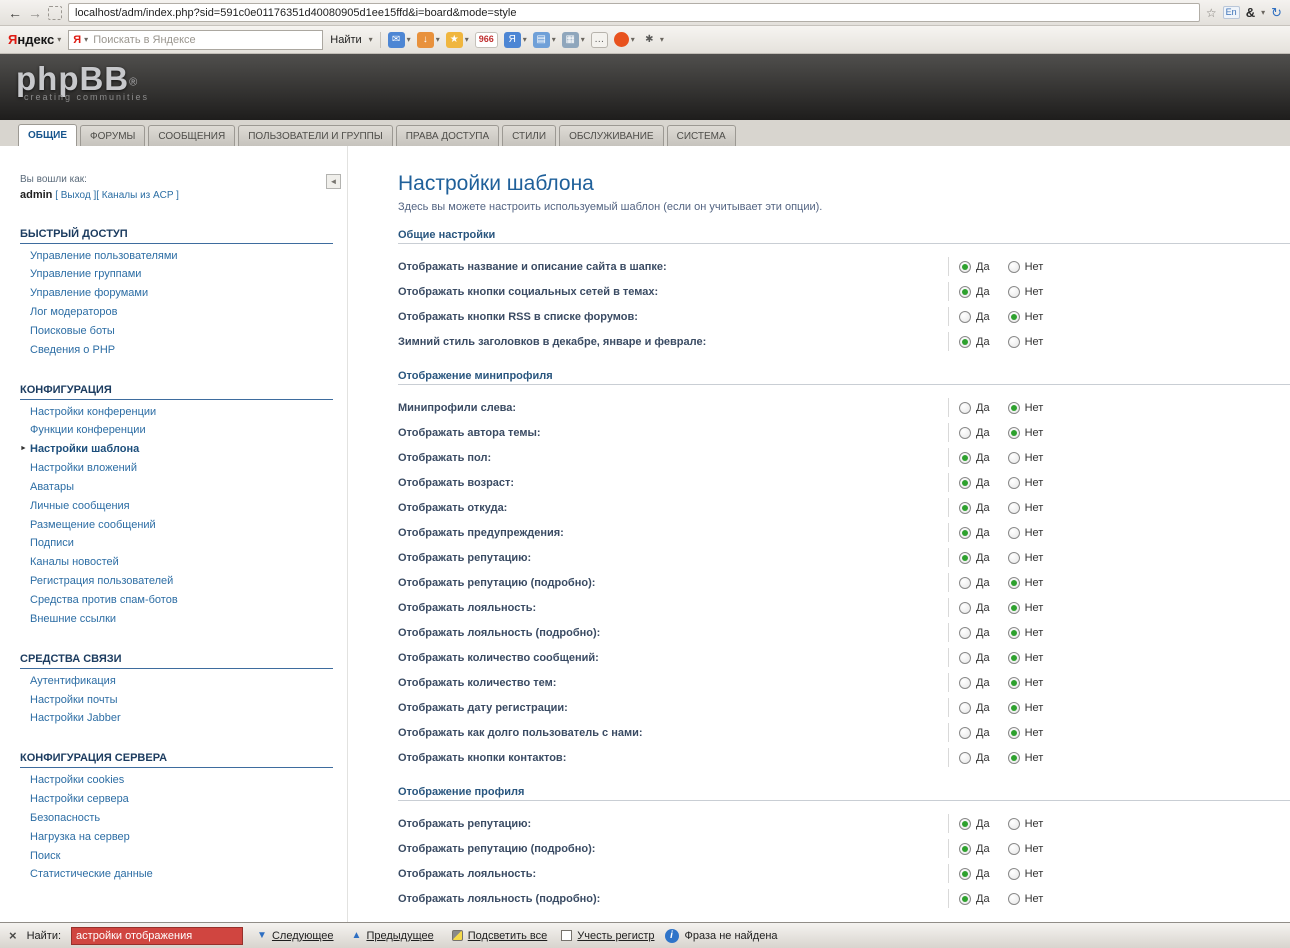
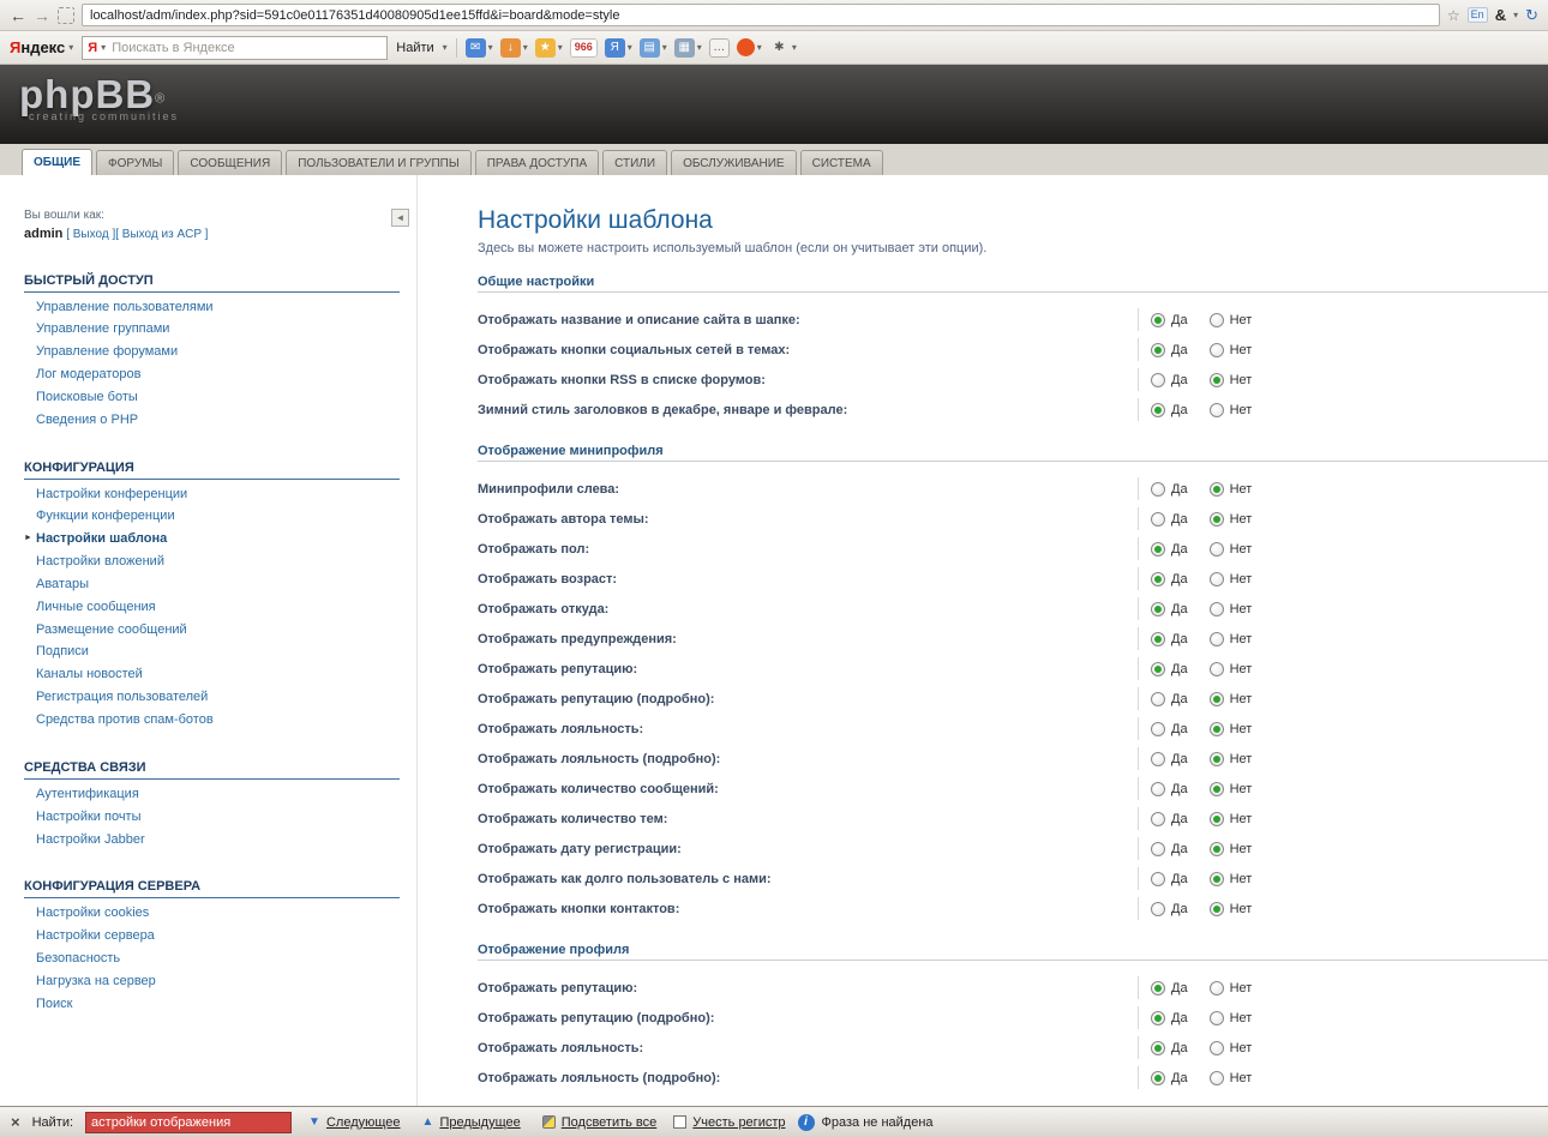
  ←
  →
  localhost/adm/index.php?sid=591c0e01176351d40080905d1ee15ffd&i=board&mode=style
  ☆
  En
  &
  ▾
  ↻
  Яндекс
  ▾
  Я
  ▾
  Поискать в Яндексе
  Найти
  ▾
  ✉
  ▾
  ↓
  ▾
  ★
  ▾
  966
  Я
  ▾
  ▤
  ▾
  ▦
  ▾
  …
  ▾
  ✱
  ▾
  phpBB®
  creating communities
  ОБЩИЕ
  ФОРУМЫ
  СООБЩЕНИЯ
  ПОЛЬЗОВАТЕЛИ И ГРУППЫ
  ПРАВА ДОСТУПА
  СТИЛИ
  ОБСЛУЖИВАНИЕ
  СИСТЕМА
  Вы вошли как:
- admin [ Выход ][ Каналы из ACP ]
+ admin [ Выход ][ Выход из ACP ]
  ◄
  БЫСТРЫЙ ДОСТУП
  Управление пользователями
  Управление группами
  Управление форумами
  Лог модераторов
  Поисковые боты
  Сведения о PHP
  КОНФИГУРАЦИЯ
  Настройки конференции
  Функции конференции
  Настройки шаблона
  Настройки вложений
  Аватары
  Личные сообщения
  Размещение сообщений
  Подписи
  Каналы новостей
  Регистрация пользователей
  Средства против спам-ботов
- Внешние ссылки
  СРЕДСТВА СВЯЗИ
  Аутентификация
  Настройки почты
  Настройки Jabber
  КОНФИГУРАЦИЯ СЕРВЕРА
  Настройки cookies
  Настройки сервера
  Безопасность
  Нагрузка на сервер
  Поиск
- Статистические данные
  Настройки шаблона
  Здесь вы можете настроить используемый шаблон (если он учитывает эти опции).
  Общие настройки
  Отображать название и описание сайта в шапке:
  Да
  Нет
  Отображать кнопки социальных сетей в темах:
  Да
  Нет
  Отображать кнопки RSS в списке форумов:
  Да
  Нет
  Зимний стиль заголовков в декабре, январе и феврале:
  Да
  Нет
  Отображение минипрофиля
  Минипрофили слева:
  Да
  Нет
  Отображать автора темы:
  Да
  Нет
  Отображать пол:
  Да
  Нет
  Отображать возраст:
  Да
  Нет
  Отображать откуда:
  Да
  Нет
  Отображать предупреждения:
  Да
  Нет
  Отображать репутацию:
  Да
  Нет
  Отображать репутацию (подробно):
  Да
  Нет
  Отображать лояльность:
  Да
  Нет
  Отображать лояльность (подробно):
  Да
  Нет
  Отображать количество сообщений:
  Да
  Нет
  Отображать количество тем:
  Да
  Нет
  Отображать дату регистрации:
  Да
  Нет
  Отображать как долго пользователь с нами:
  Да
  Нет
  Отображать кнопки контактов:
  Да
  Нет
  Отображение профиля
  Отображать репутацию:
  Да
  Нет
  Отображать репутацию (подробно):
  Да
  Нет
  Отображать лояльность:
  Да
  Нет
  Отображать лояльность (подробно):
  Да
  Нет
  ×
  Найти:
  астройки отображения
  ▼
  Следующее
  ▲
  Предыдущее
  Подсветить все
  Учесть регистр
  i
  Фраза не найдена
